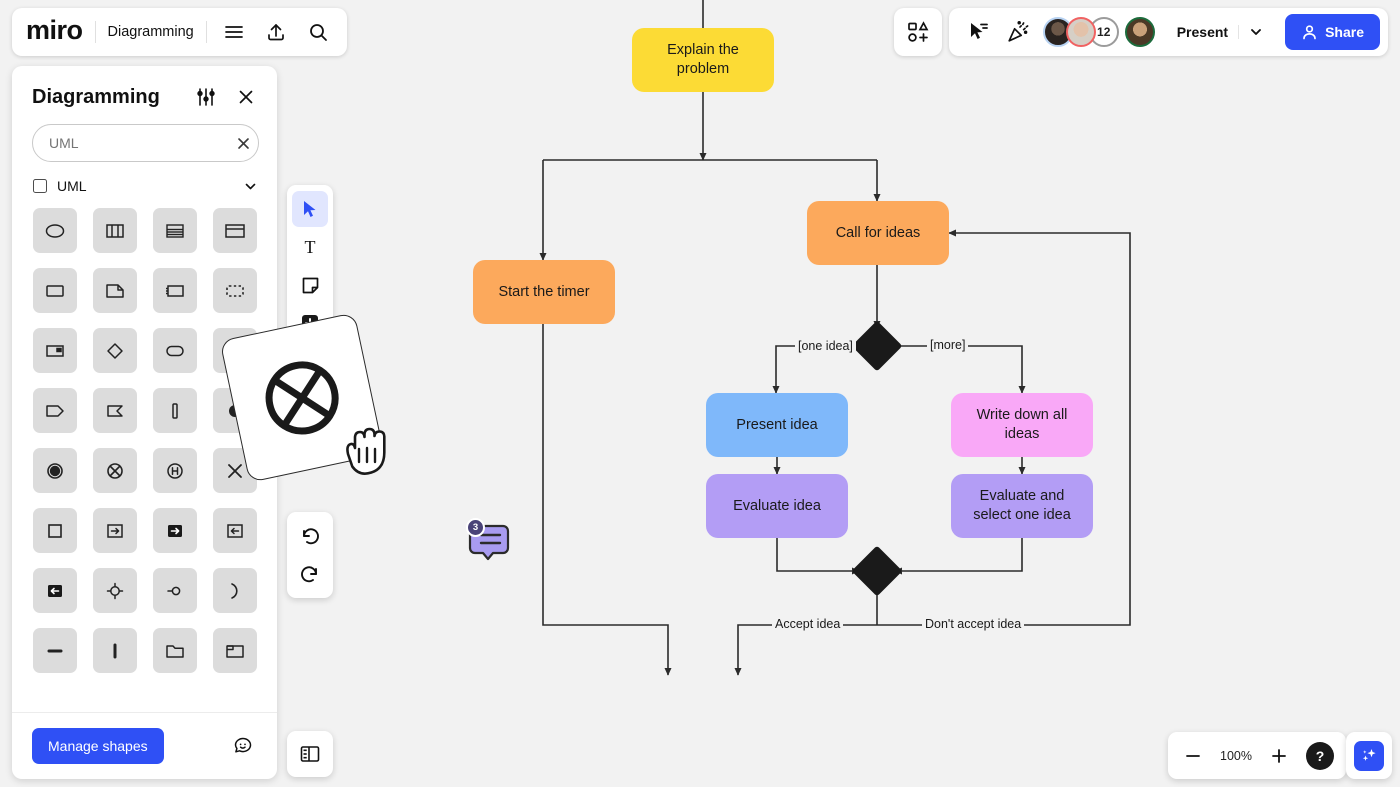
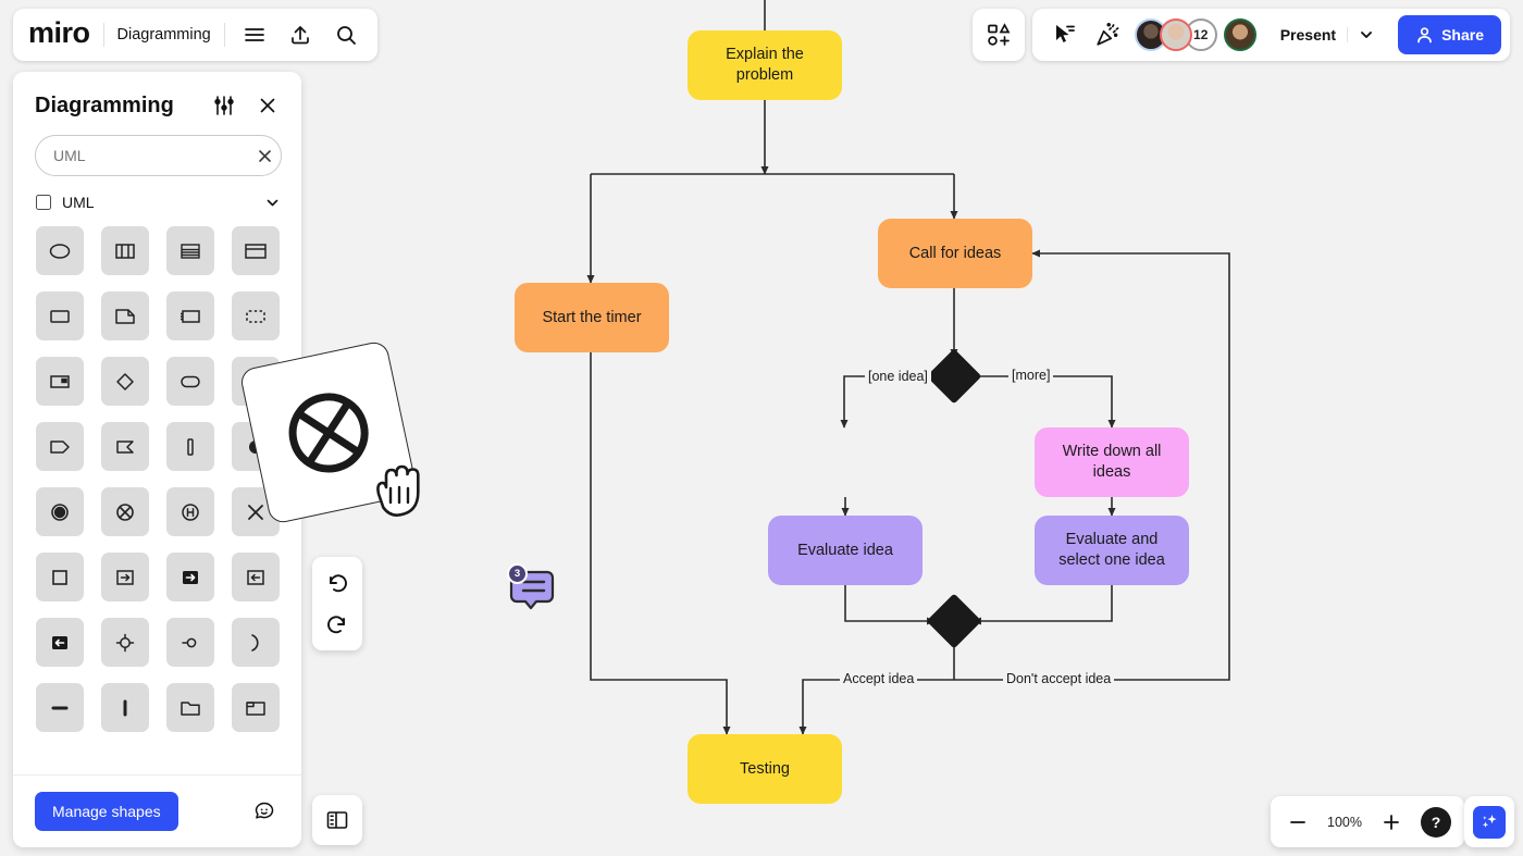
  Explain the problem
  Start the timer
  Call for ideas
- Present idea
  Write down all ideas
  Evaluate idea
  Evaluate and select one idea
+ Testing
  [one idea]
  [more]
  Accept idea
  Don't accept idea
  3
  miro
  Diagramming
  12
  Present
  Share
  Diagramming
  UML
  UML
  Manage shapes
- T
  100%
  ?
